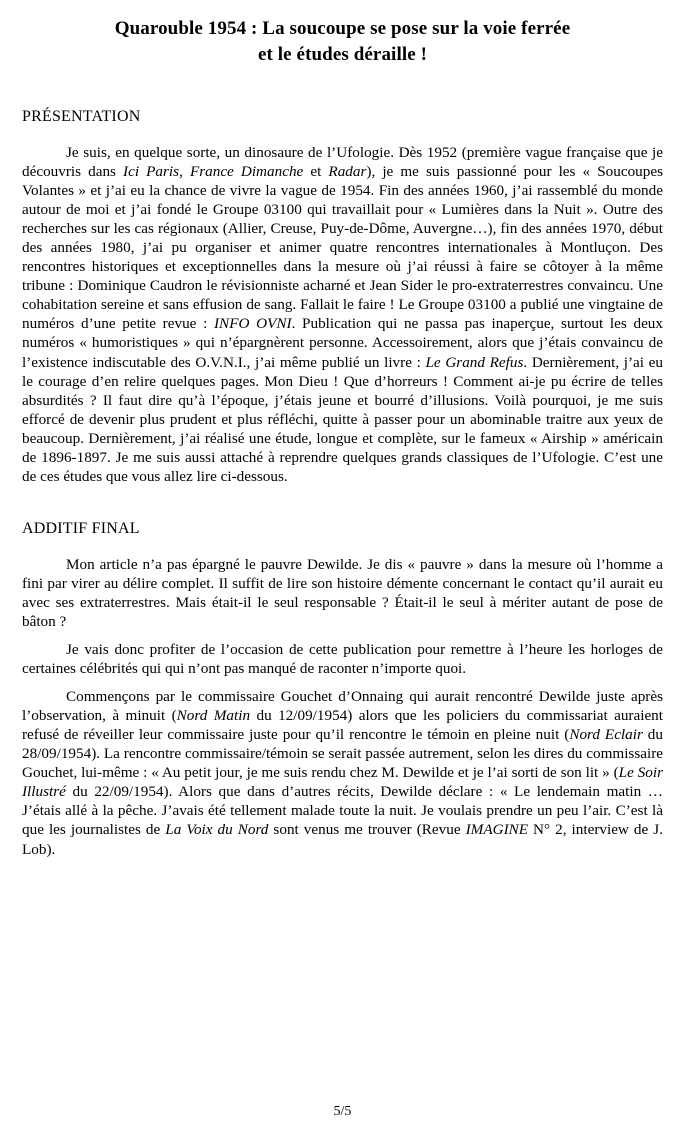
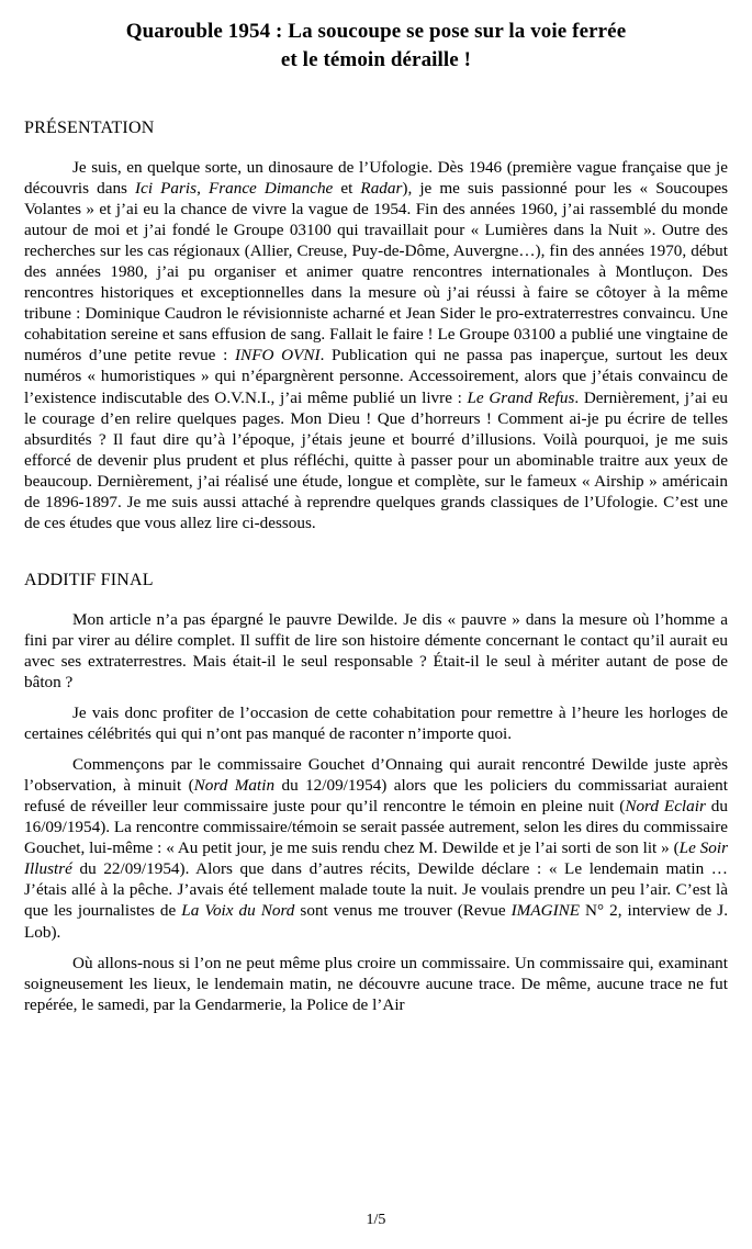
  Quarouble 1954 : La soucoupe se pose sur la voie ferrée
- et le études déraille !
+ et le témoin déraille !
  PRÉSENTATION
- Je suis, en quelque sorte, un dinosaure de l’Ufologie. Dès 1952 (première vague française que je découvris dans Ici Paris, France Dimanche et Radar), je me suis passionné pour les « Soucoupes Volantes » et j’ai eu la chance de vivre la vague de 1954. Fin des années 1960, j’ai rassemblé du monde autour de moi et j’ai fondé le Groupe 03100 qui travaillait pour « Lumières dans la Nuit ». Outre des recherches sur les cas régionaux (Allier, Creuse, Puy-de-Dôme, Auvergne…), fin des années 1970, début des années 1980, j’ai pu organiser et animer quatre rencontres internationales à Montluçon. Des rencontres historiques et exceptionnelles dans la mesure où j’ai réussi à faire se côtoyer à la même tribune : Dominique Caudron le révisionniste acharné et Jean Sider le pro-extraterrestres convaincu. Une cohabitation sereine et sans effusion de sang. Fallait le faire ! Le Groupe 03100 a publié une vingtaine de numéros d’une petite revue : INFO OVNI. Publication qui ne passa pas inaperçue, surtout les deux numéros « humoristiques » qui n’épargnèrent personne. Accessoirement, alors que j’étais convaincu de l’existence indiscutable des O.V.N.I., j’ai même publié un livre : Le Grand Refus. Dernièrement, j’ai eu le courage d’en relire quelques pages. Mon Dieu ! Que d’horreurs ! Comment ai-je pu écrire de telles absurdités ? Il faut dire qu’à l’époque, j’étais jeune et bourré d’illusions. Voilà pourquoi, je me suis efforcé de devenir plus prudent et plus réfléchi, quitte à passer pour un abominable traitre aux yeux de beaucoup. Dernièrement, j’ai réalisé une étude, longue et complète, sur le fameux « Airship » américain de 1896-1897. Je me suis aussi attaché à reprendre quelques grands classiques de l’Ufologie. C’est une de ces études que vous allez lire ci-dessous.
+ Je suis, en quelque sorte, un dinosaure de l’Ufologie. Dès 1946 (première vague française que je découvris dans Ici Paris, France Dimanche et Radar), je me suis passionné pour les « Soucoupes Volantes » et j’ai eu la chance de vivre la vague de 1954. Fin des années 1960, j’ai rassemblé du monde autour de moi et j’ai fondé le Groupe 03100 qui travaillait pour « Lumières dans la Nuit ». Outre des recherches sur les cas régionaux (Allier, Creuse, Puy-de-Dôme, Auvergne…), fin des années 1970, début des années 1980, j’ai pu organiser et animer quatre rencontres internationales à Montluçon. Des rencontres historiques et exceptionnelles dans la mesure où j’ai réussi à faire se côtoyer à la même tribune : Dominique Caudron le révisionniste acharné et Jean Sider le pro-extraterrestres convaincu. Une cohabitation sereine et sans effusion de sang. Fallait le faire ! Le Groupe 03100 a publié une vingtaine de numéros d’une petite revue : INFO OVNI. Publication qui ne passa pas inaperçue, surtout les deux numéros « humoristiques » qui n’épargnèrent personne. Accessoirement, alors que j’étais convaincu de l’existence indiscutable des O.V.N.I., j’ai même publié un livre : Le Grand Refus. Dernièrement, j’ai eu le courage d’en relire quelques pages. Mon Dieu ! Que d’horreurs ! Comment ai-je pu écrire de telles absurdités ? Il faut dire qu’à l’époque, j’étais jeune et bourré d’illusions. Voilà pourquoi, je me suis efforcé de devenir plus prudent et plus réfléchi, quitte à passer pour un abominable traitre aux yeux de beaucoup. Dernièrement, j’ai réalisé une étude, longue et complète, sur le fameux « Airship » américain de 1896-1897. Je me suis aussi attaché à reprendre quelques grands classiques de l’Ufologie. C’est une de ces études que vous allez lire ci-dessous.
  ADDITIF FINAL
  Mon article n’a pas épargné le pauvre Dewilde. Je dis « pauvre » dans la mesure où l’homme a fini par virer au délire complet. Il suffit de lire son histoire démente concernant le contact qu’il aurait eu avec ses extraterrestres. Mais était-il le seul responsable ? Était-il le seul à mériter autant de pose de bâton ?
- Je vais donc profiter de l’occasion de cette publication pour remettre à l’heure les horloges de certaines célébrités qui qui n’ont pas manqué de raconter n’importe quoi.
+ Je vais donc profiter de l’occasion de cette cohabitation pour remettre à l’heure les horloges de certaines célébrités qui qui n’ont pas manqué de raconter n’importe quoi.
- Commençons par le commissaire Gouchet d’Onnaing qui aurait rencontré Dewilde juste après l’observation, à minuit (Nord Matin du 12/09/1954) alors que les policiers du commissariat auraient refusé de réveiller leur commissaire juste pour qu’il rencontre le témoin en pleine nuit (Nord Eclair du 28/09/1954). La rencontre commissaire/témoin se serait passée autrement, selon les dires du commissaire Gouchet, lui-même : « Au petit jour, je me suis rendu chez M. Dewilde et je l’ai sorti de son lit » (Le Soir Illustré du 22/09/1954). Alors que dans d’autres récits, Dewilde déclare : « Le lendemain matin … J’étais allé à la pêche. J’avais été tellement malade toute la nuit. Je voulais prendre un peu l’air. C’est là que les journalistes de La Voix du Nord sont venus me trouver (Revue IMAGINE N° 2, interview de J. Lob).
+ Commençons par le commissaire Gouchet d’Onnaing qui aurait rencontré Dewilde juste après l’observation, à minuit (Nord Matin du 12/09/1954) alors que les policiers du commissariat auraient refusé de réveiller leur commissaire juste pour qu’il rencontre le témoin en pleine nuit (Nord Eclair du 16/09/1954). La rencontre commissaire/témoin se serait passée autrement, selon les dires du commissaire Gouchet, lui-même : « Au petit jour, je me suis rendu chez M. Dewilde et je l’ai sorti de son lit » (Le Soir Illustré du 22/09/1954). Alors que dans d’autres récits, Dewilde déclare : « Le lendemain matin … J’étais allé à la pêche. J’avais été tellement malade toute la nuit. Je voulais prendre un peu l’air. C’est là que les journalistes de La Voix du Nord sont venus me trouver (Revue IMAGINE N° 2, interview de J. Lob).
+ Où allons-nous si l’on ne peut même plus croire un commissaire. Un commissaire qui, examinant soigneusement les lieux, le lendemain matin, ne découvre aucune trace. De même, aucune trace ne fut repérée, le samedi, par la Gendarmerie, la Police de l’Air
- 5/5
+ 1/5
